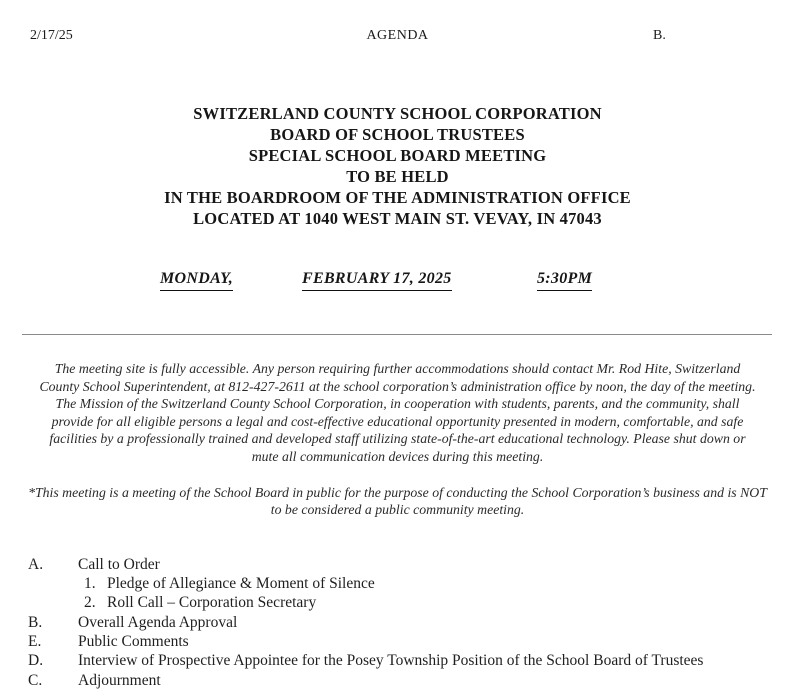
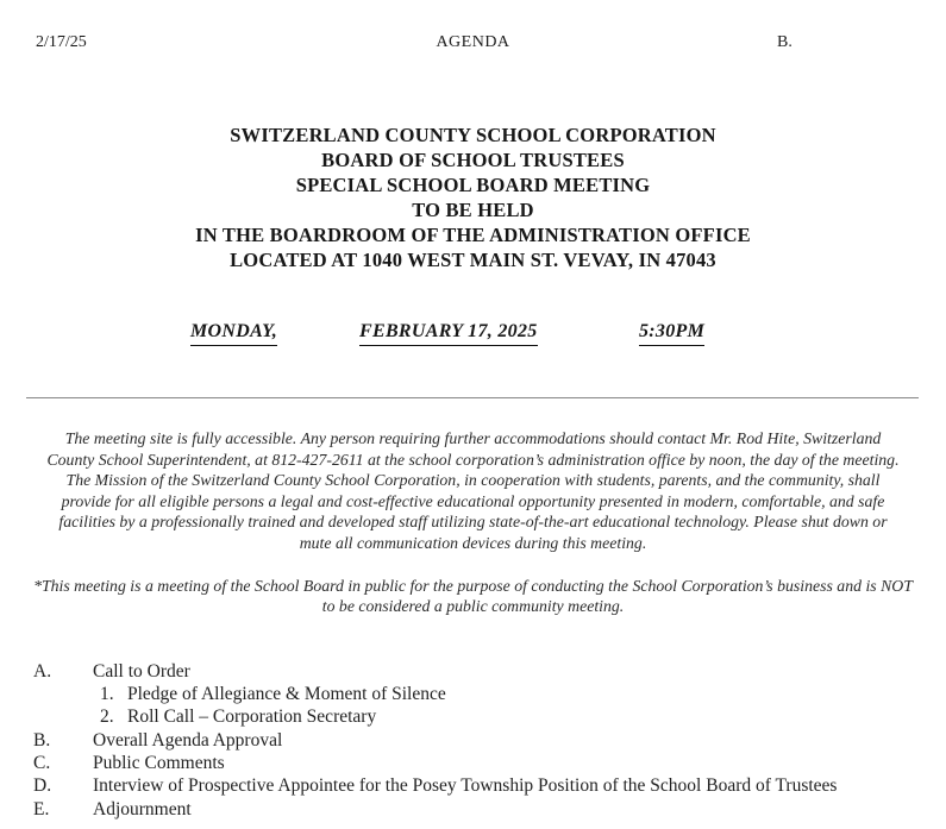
  2/17/25
  AGENDA
  B.
  SWITZERLAND COUNTY SCHOOL CORPORATION
  BOARD OF SCHOOL TRUSTEES
  SPECIAL SCHOOL BOARD MEETING
  TO BE HELD
  IN THE BOARDROOM OF THE ADMINISTRATION OFFICE
  LOCATED AT 1040 WEST MAIN ST. VEVAY, IN 47043
  MONDAY,
  FEBRUARY 17, 2025
  5:30PM
  The meeting site is fully accessible. Any person requiring further accommodations should contact Mr. Rod Hite, Switzerland County School Superintendent, at 812-427-2611 at the school corporation’s administration office by noon, the day of the meeting. The Mission of the Switzerland County School Corporation, in cooperation with students, parents, and the community, shall provide for all eligible persons a legal and cost-effective educational opportunity presented in modern, comfortable, and safe facilities by a professionally trained and developed staff utilizing state-of-the-art educational technology. Please shut down or mute all communication devices during this meeting.
  *This meeting is a meeting of the School Board in public for the purpose of conducting the School Corporation’s business and is NOT to be considered a public community meeting.
  A.
  Call to Order
  1.
  Pledge of Allegiance & Moment of Silence
  2.
  Roll Call – Corporation Secretary
  B.
  Overall Agenda Approval
- E.
+ C.
  Public Comments
  D.
  Interview of Prospective Appointee for the Posey Township Position of the School Board of Trustees
- C.
+ E.
  Adjournment
